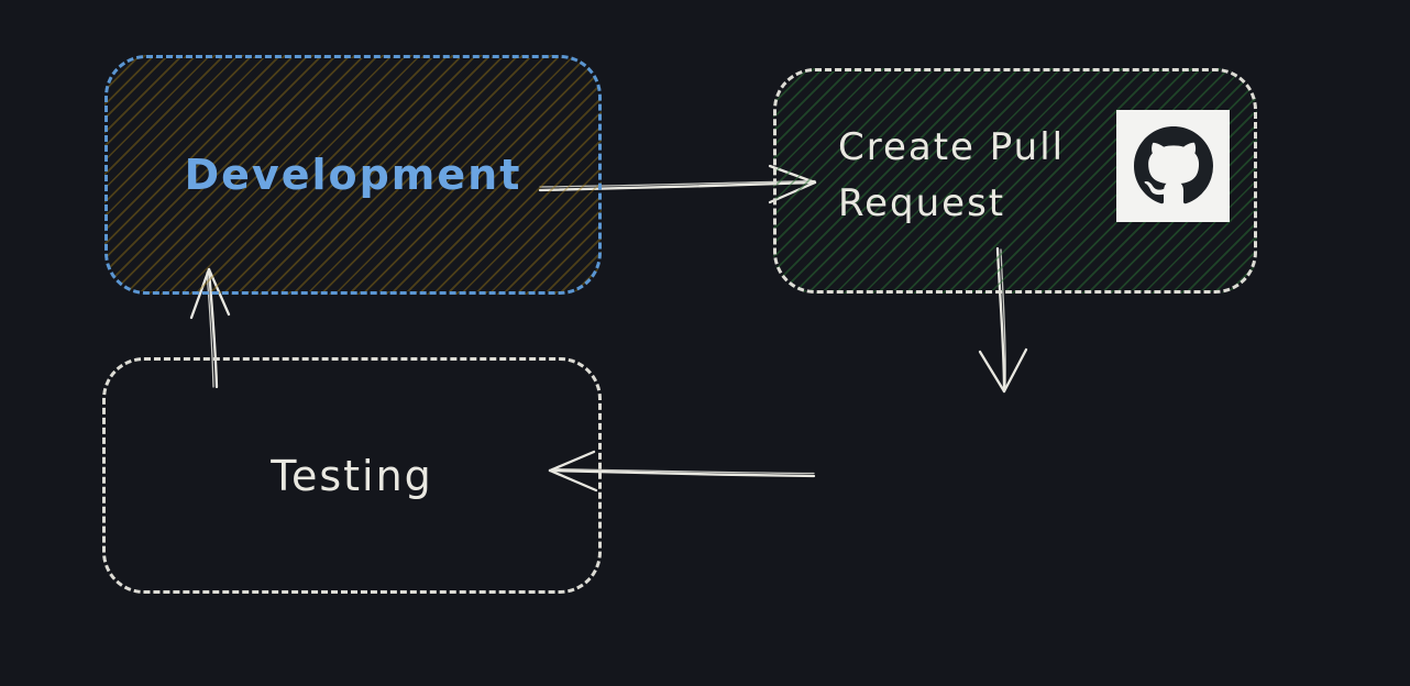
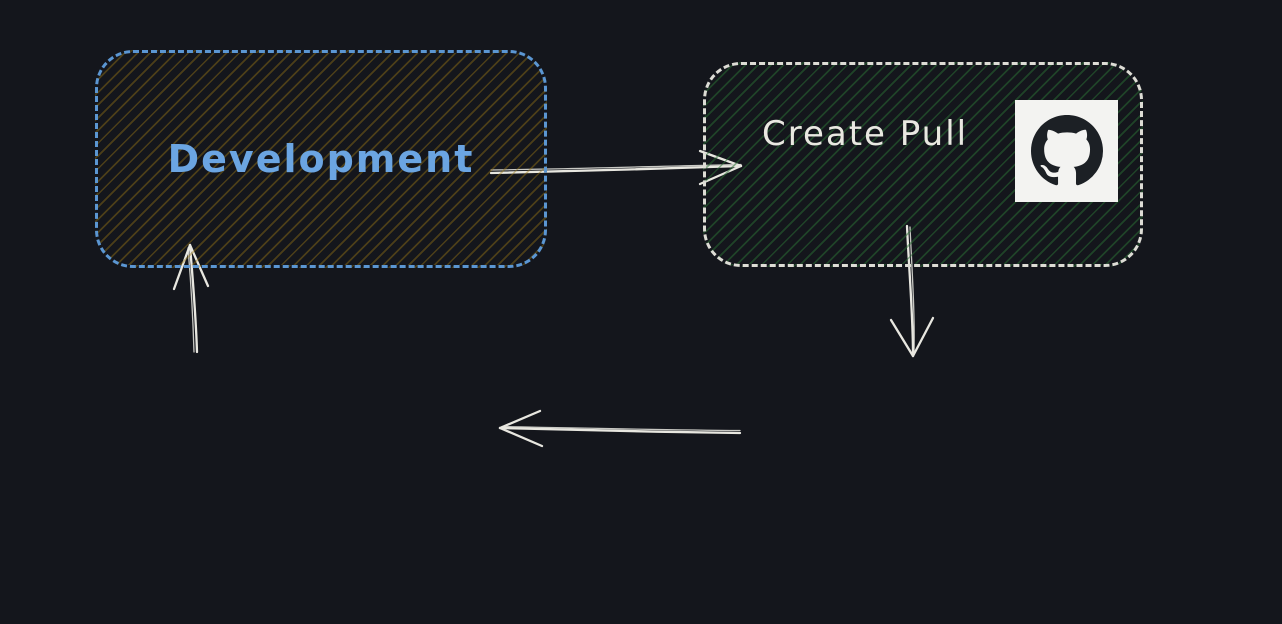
  Development
  Create Pull
- Request
- Testing
